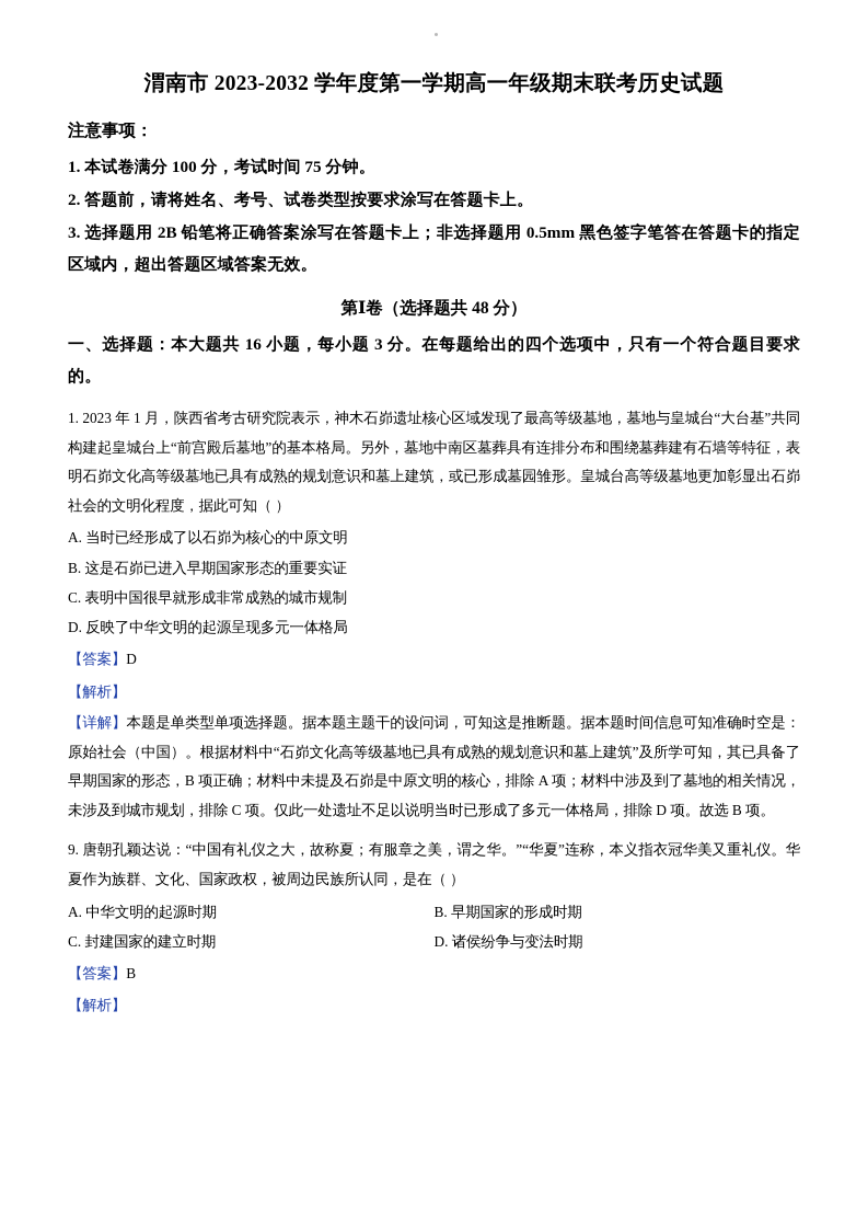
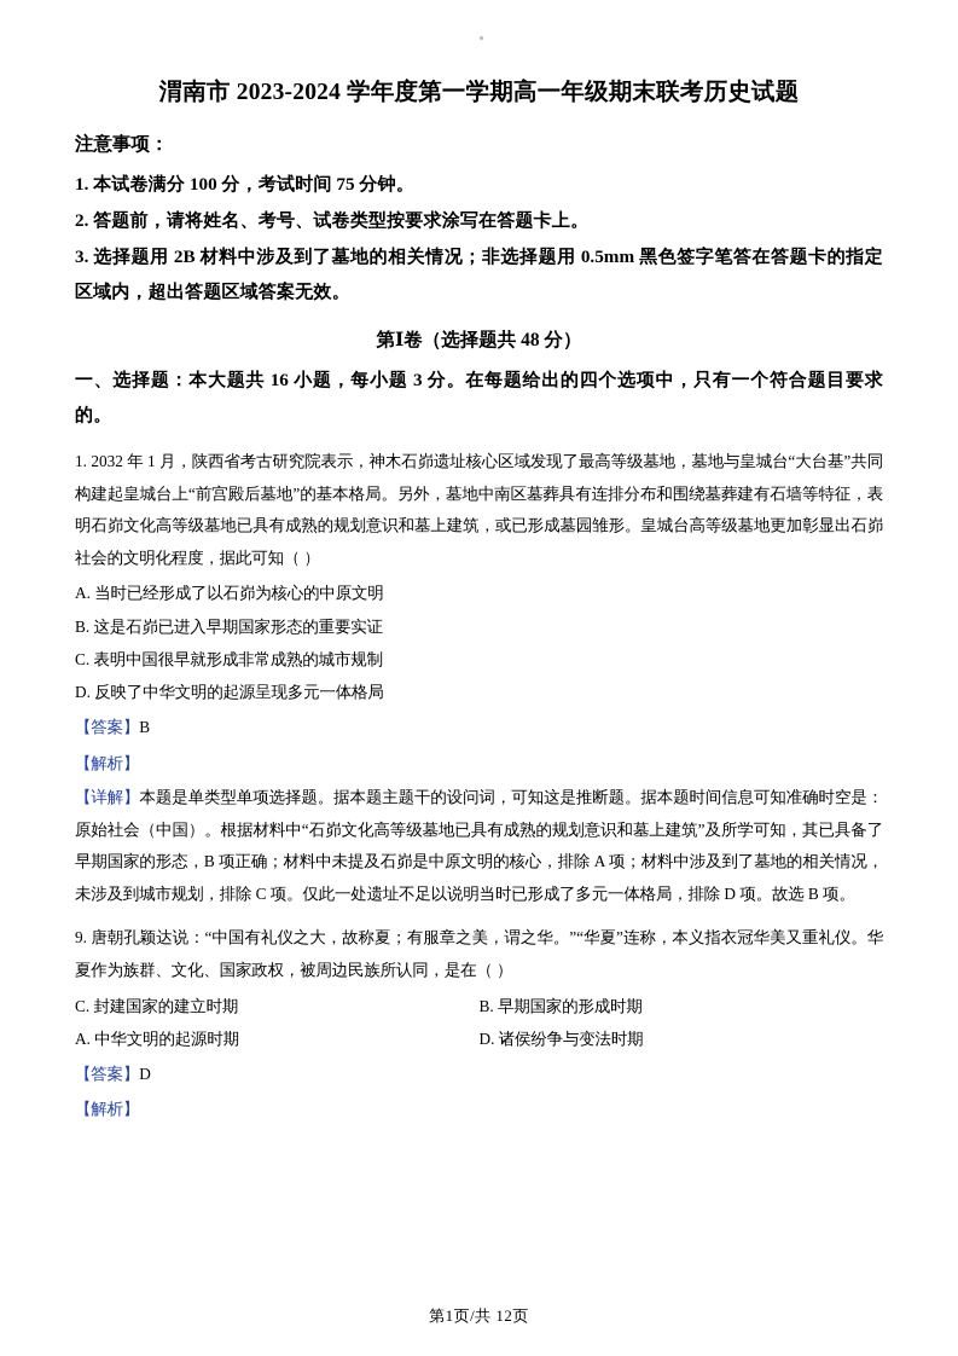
- 渭南市 2023-2032 学年度第一学期高一年级期末联考历史试题
+ 渭南市 2023-2024 学年度第一学期高一年级期末联考历史试题
  注意事项：
  1. 本试卷满分 100 分，考试时间 75 分钟。
  2. 答题前，请将姓名、考号、试卷类型按要求涂写在答题卡上。
- 3. 选择题用 2B 铅笔将正确答案涂写在答题卡上；非选择题用 0.5mm 黑色签字笔答在答题卡的指定区域内，超出答题区域答案无效。
+ 3. 选择题用 2B 材料中涉及到了墓地的相关情况；非选择题用 0.5mm 黑色签字笔答在答题卡的指定区域内，超出答题区域答案无效。
  第Ⅰ卷（选择题共 48 分）
  一、选择题：本大题共 16 小题，每小题 3 分。在每题给出的四个选项中，只有一个符合题目要求的。
- 1. 2023 年 1 月，陕西省考古研究院表示，神木石峁遗址核心区域发现了最高等级墓地，墓地与皇城台“大台基”共同构建起皇城台上“前宫殿后墓地”的基本格局。另外，墓地中南区墓葬具有连排分布和围绕墓葬建有石墙等特征，表明石峁文化高等级墓地已具有成熟的规划意识和墓上建筑，或已形成墓园雏形。皇城台高等级墓地更加彰显出石峁社会的文明化程度，据此可知（ ）
+ 1. 2032 年 1 月，陕西省考古研究院表示，神木石峁遗址核心区域发现了最高等级墓地，墓地与皇城台“大台基”共同构建起皇城台上“前宫殿后墓地”的基本格局。另外，墓地中南区墓葬具有连排分布和围绕墓葬建有石墙等特征，表明石峁文化高等级墓地已具有成熟的规划意识和墓上建筑，或已形成墓园雏形。皇城台高等级墓地更加彰显出石峁社会的文明化程度，据此可知（ ）
  A. 当时已经形成了以石峁为核心的中原文明
  B. 这是石峁已进入早期国家形态的重要实证
  C. 表明中国很早就形成非常成熟的城市规制
  D. 反映了中华文明的起源呈现多元一体格局
- 【答案】D
+ 【答案】B
  【解析】
  【详解】本题是单类型单项选择题。据本题主题干的设问词，可知这是推断题。据本题时间信息可知准确时空是：原始社会（中国）。根据材料中“石峁文化高等级墓地已具有成熟的规划意识和墓上建筑”及所学可知，其已具备了早期国家的形态，B 项正确；材料中未提及石峁是中原文明的核心，排除 A 项；材料中涉及到了墓地的相关情况，未涉及到城市规划，排除 C 项。仅此一处遗址不足以说明当时已形成了多元一体格局，排除 D 项。故选 B 项。
  9. 唐朝孔颖达说：“中国有礼仪之大，故称夏；有服章之美，谓之华。”“华夏”连称，本义指衣冠华美又重礼仪。华夏作为族群、文化、国家政权，被周边民族所认同，是在（ ）
- A. 中华文明的起源时期
+ C. 封建国家的建立时期
  B. 早期国家的形成时期
- C. 封建国家的建立时期
+ A. 中华文明的起源时期
  D. 诸侯纷争与变法时期
- 【答案】B
+ 【答案】D
  【解析】
+ 第1页/共 12页
